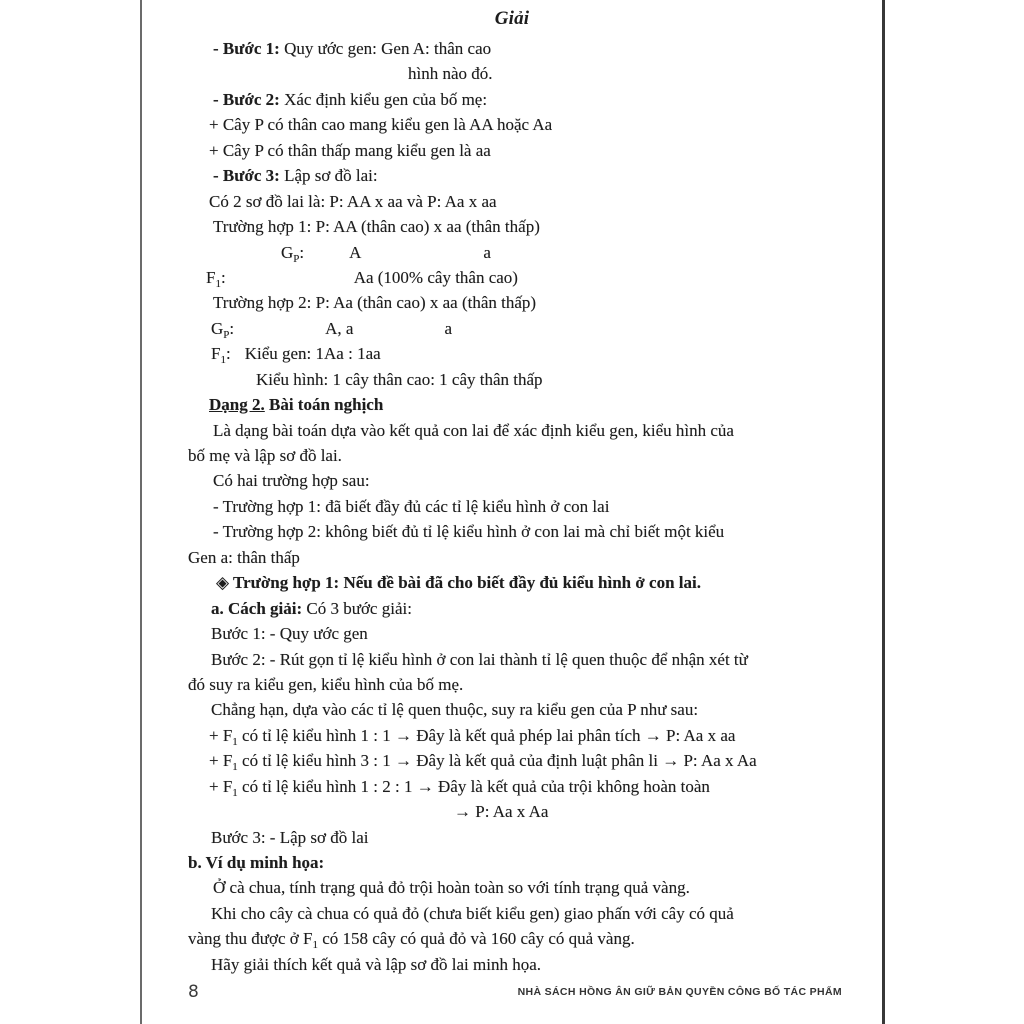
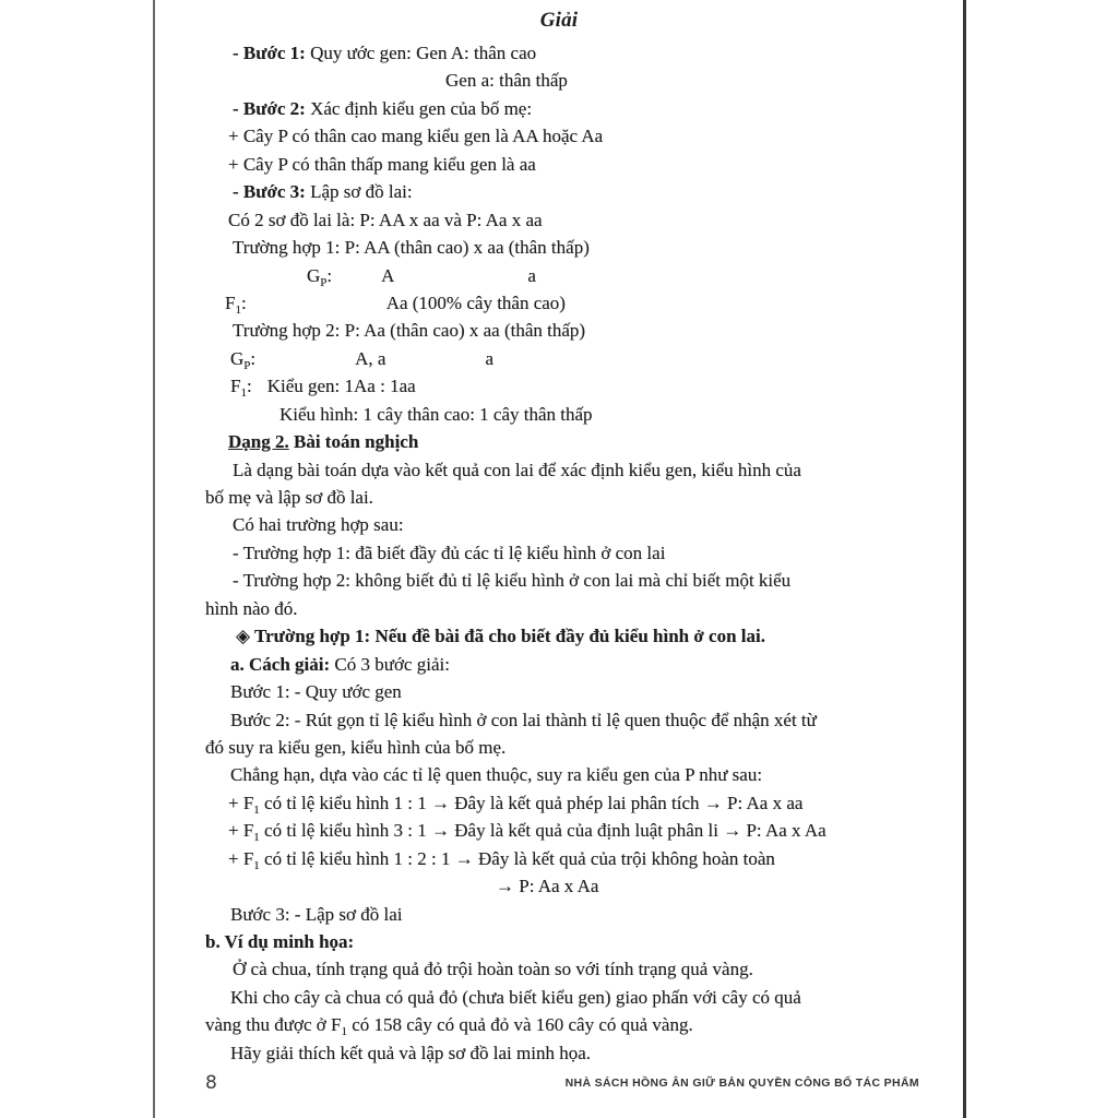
  Giải
  - Bước 1: Quy ước gen: Gen A: thân cao
- hình nào đó.
+ Gen a: thân thấp
  - Bước 2: Xác định kiểu gen của bố mẹ:
  + Cây P có thân cao mang kiểu gen là AA hoặc Aa
  + Cây P có thân thấp mang kiểu gen là aa
  - Bước 3: Lập sơ đồ lai:
  Có 2 sơ đồ lai là: P: AA x aa và P: Aa x aa
  Trường hợp 1: P: AA (thân cao) x aa (thân thấp)
  GP: A a
  F1: Aa (100% cây thân cao)
  Trường hợp 2: P: Aa (thân cao) x aa (thân thấp)
  GP: A, a a
  F1: Kiểu gen: 1Aa : 1aa
  Kiểu hình: 1 cây thân cao: 1 cây thân thấp
  Dạng 2. Bài toán nghịch
  Là dạng bài toán dựa vào kết quả con lai để xác định kiểu gen, kiểu hình của
  bố mẹ và lập sơ đồ lai.
  Có hai trường hợp sau:
  - Trường hợp 1: đã biết đầy đủ các tỉ lệ kiểu hình ở con lai
  - Trường hợp 2: không biết đủ tỉ lệ kiểu hình ở con lai mà chỉ biết một kiểu
- Gen a: thân thấp
+ hình nào đó.
  ◈ Trường hợp 1: Nếu đề bài đã cho biết đầy đủ kiểu hình ở con lai.
  a. Cách giải: Có 3 bước giải:
  Bước 1: - Quy ước gen
  Bước 2: - Rút gọn tỉ lệ kiểu hình ở con lai thành tỉ lệ quen thuộc để nhận xét từ
  đó suy ra kiểu gen, kiểu hình của bố mẹ.
  Chẳng hạn, dựa vào các tỉ lệ quen thuộc, suy ra kiểu gen của P như sau:
  + F1 có tỉ lệ kiểu hình 1 : 1 → Đây là kết quả phép lai phân tích → P: Aa x aa
  + F1 có tỉ lệ kiểu hình 3 : 1 → Đây là kết quả của định luật phân li → P: Aa x Aa
  + F1 có tỉ lệ kiểu hình 1 : 2 : 1 → Đây là kết quả của trội không hoàn toàn
  → P: Aa x Aa
  Bước 3: - Lập sơ đồ lai
  b. Ví dụ minh họa:
  Ở cà chua, tính trạng quả đỏ trội hoàn toàn so với tính trạng quả vàng.
  Khi cho cây cà chua có quả đỏ (chưa biết kiểu gen) giao phấn với cây có quả
  vàng thu được ở F1 có 158 cây có quả đỏ và 160 cây có quả vàng.
  Hãy giải thích kết quả và lập sơ đồ lai minh họa.
  8
  NHÀ SÁCH HỒNG ÂN GIỮ BẢN QUYỀN CÔNG BỐ TÁC PHẨM
